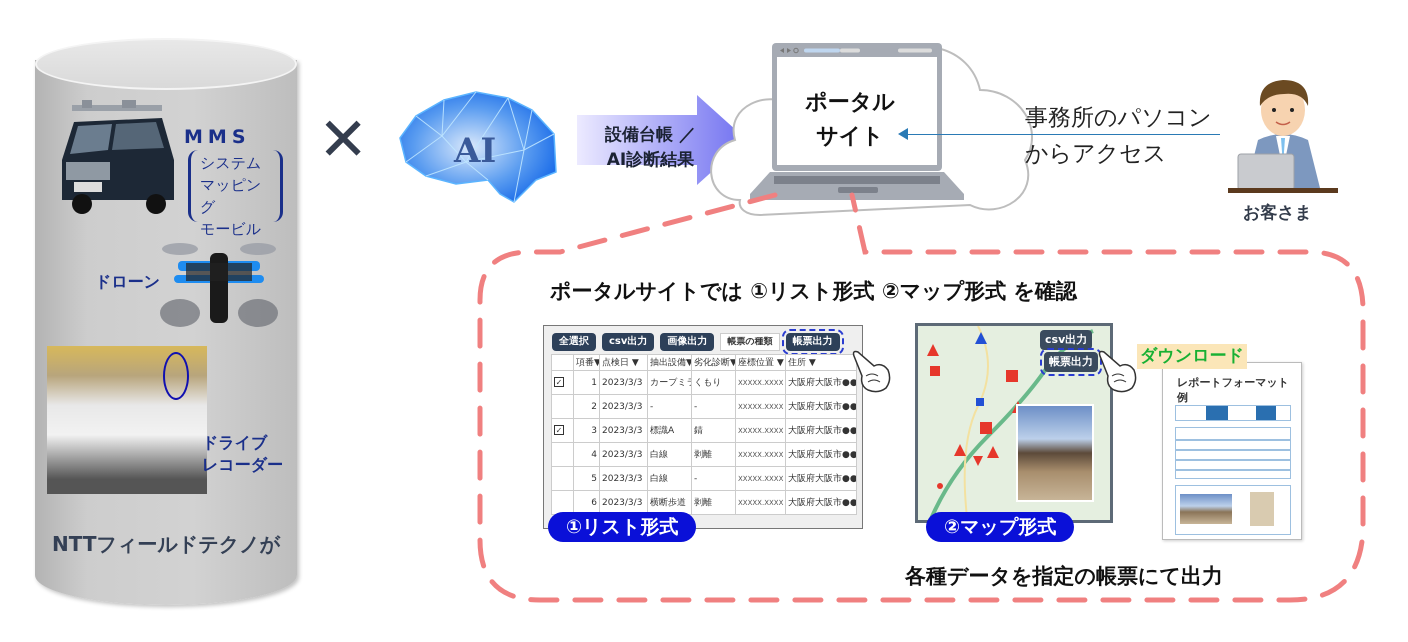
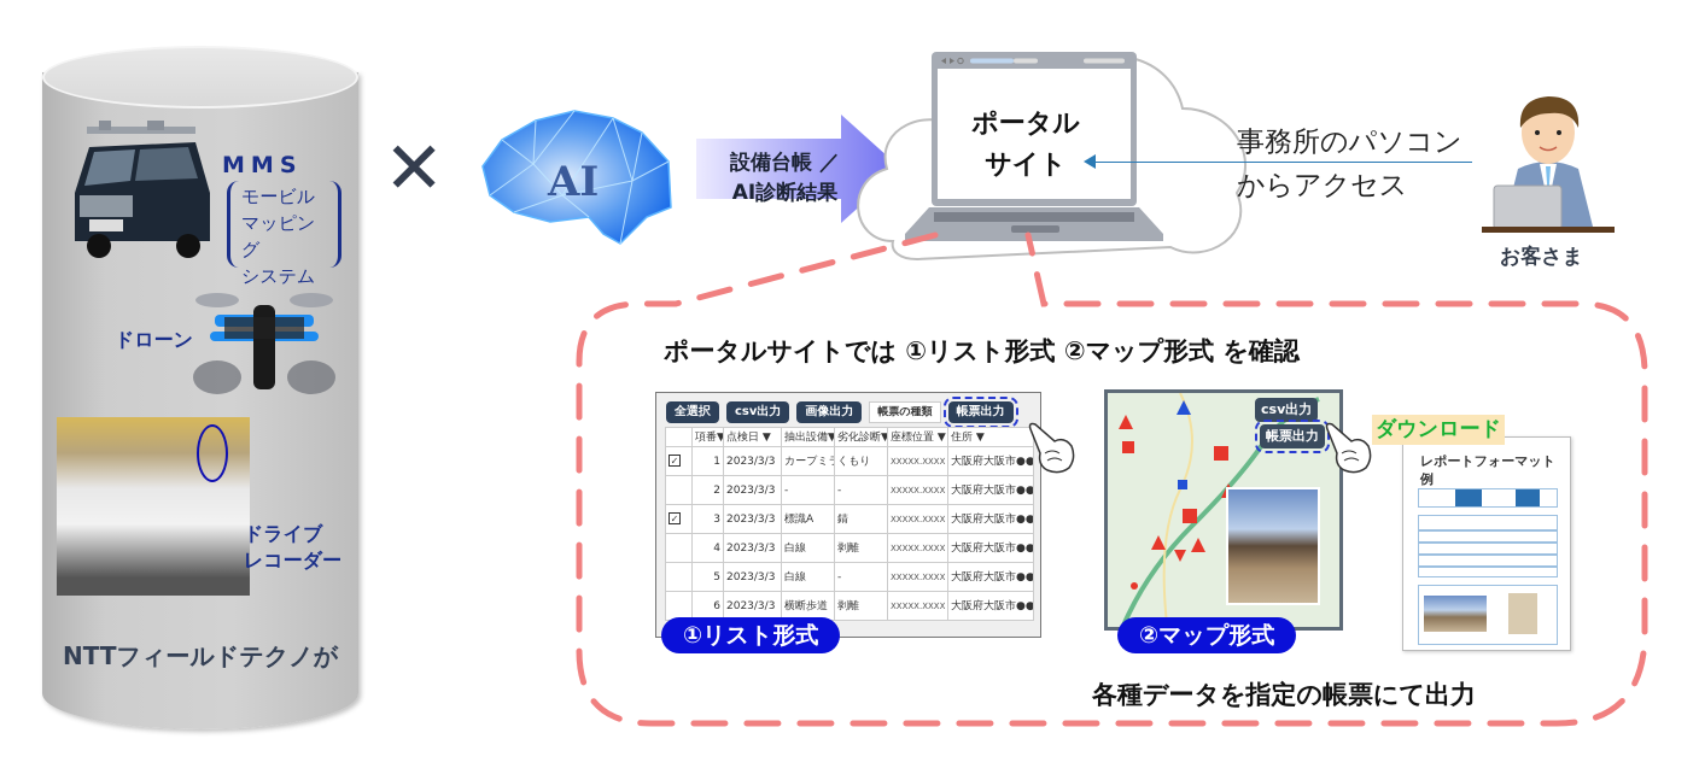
  MMS
- システム
+ モービル
  マッピング
- モービル
+ システム
  ドローン
  ドライブ
  レコーダー
  NTTフィールドテクノが
  ✕
  AI
  設備台帳 ／
  AI診断結果
  ポータル
  サイト
  事務所のパソコン
  からアクセス
  お客さま
  ポータルサイトでは ①リスト形式 ②マップ形式 を確認
  全選択
  csv出力
  画像出力
  帳票の種類
  帳票出力
  	項番▼	点検日 ▼	抽出設備▼	劣化診断▼	座標位置 ▼	住所 ▼
  ✓	1	2023/3/3	カーブミラ	くもり	XXXXX.XXXX	大阪府大阪市●●
  	2	2023/3/3	-	-	XXXXX.XXXX	大阪府大阪市●●
  ✓	3	2023/3/3	標識A	錆	XXXXX.XXXX	大阪府大阪市●●
  	4	2023/3/3	白線	剥離	XXXXX.XXXX	大阪府大阪市●●
  	5	2023/3/3	白線	-	XXXXX.XXXX	大阪府大阪市●●
  	6	2023/3/3	横断歩道	剥離	XXXXX.XXXX	大阪府大阪市●●
  ①リスト形式
  csv出力
  帳票出力
  ②マップ形式
  レポートフォーマット 例
  ダウンロード
  各種データを指定の帳票にて出力
